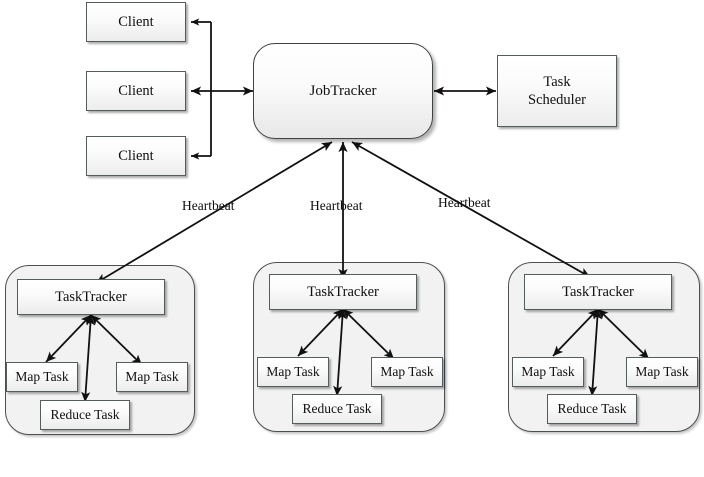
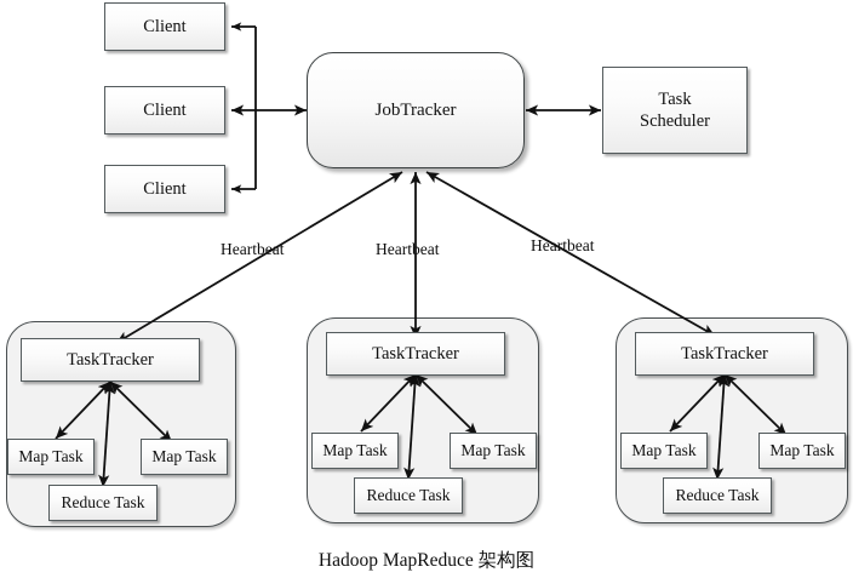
  Client
  Client
  Client
  JobTracker
  Task
  Scheduler
  Heartbeat
  Heartbeat
  Heartbeat
  TaskTracker
  Map Task
  Map Task
  Reduce Task
  TaskTracker
  Map Task
  Map Task
  Reduce Task
  TaskTracker
  Map Task
  Map Task
  Reduce Task
+ Hadoop MapReduce 架构图
